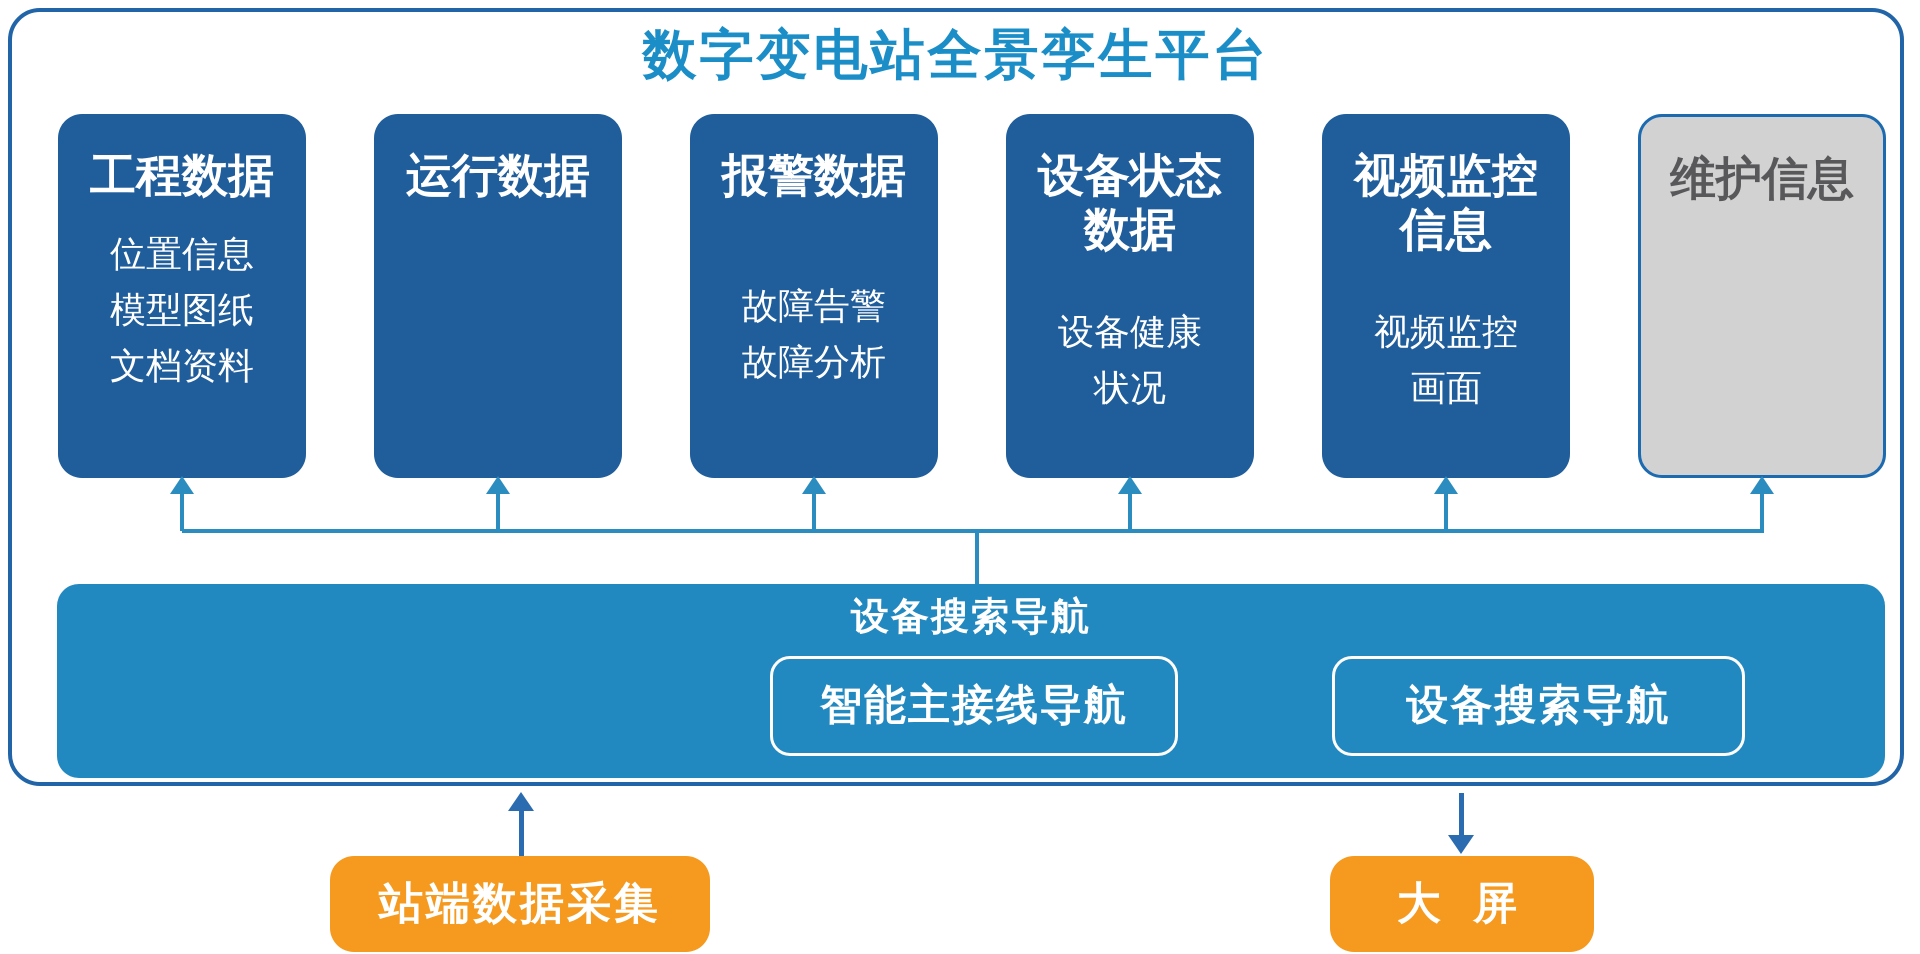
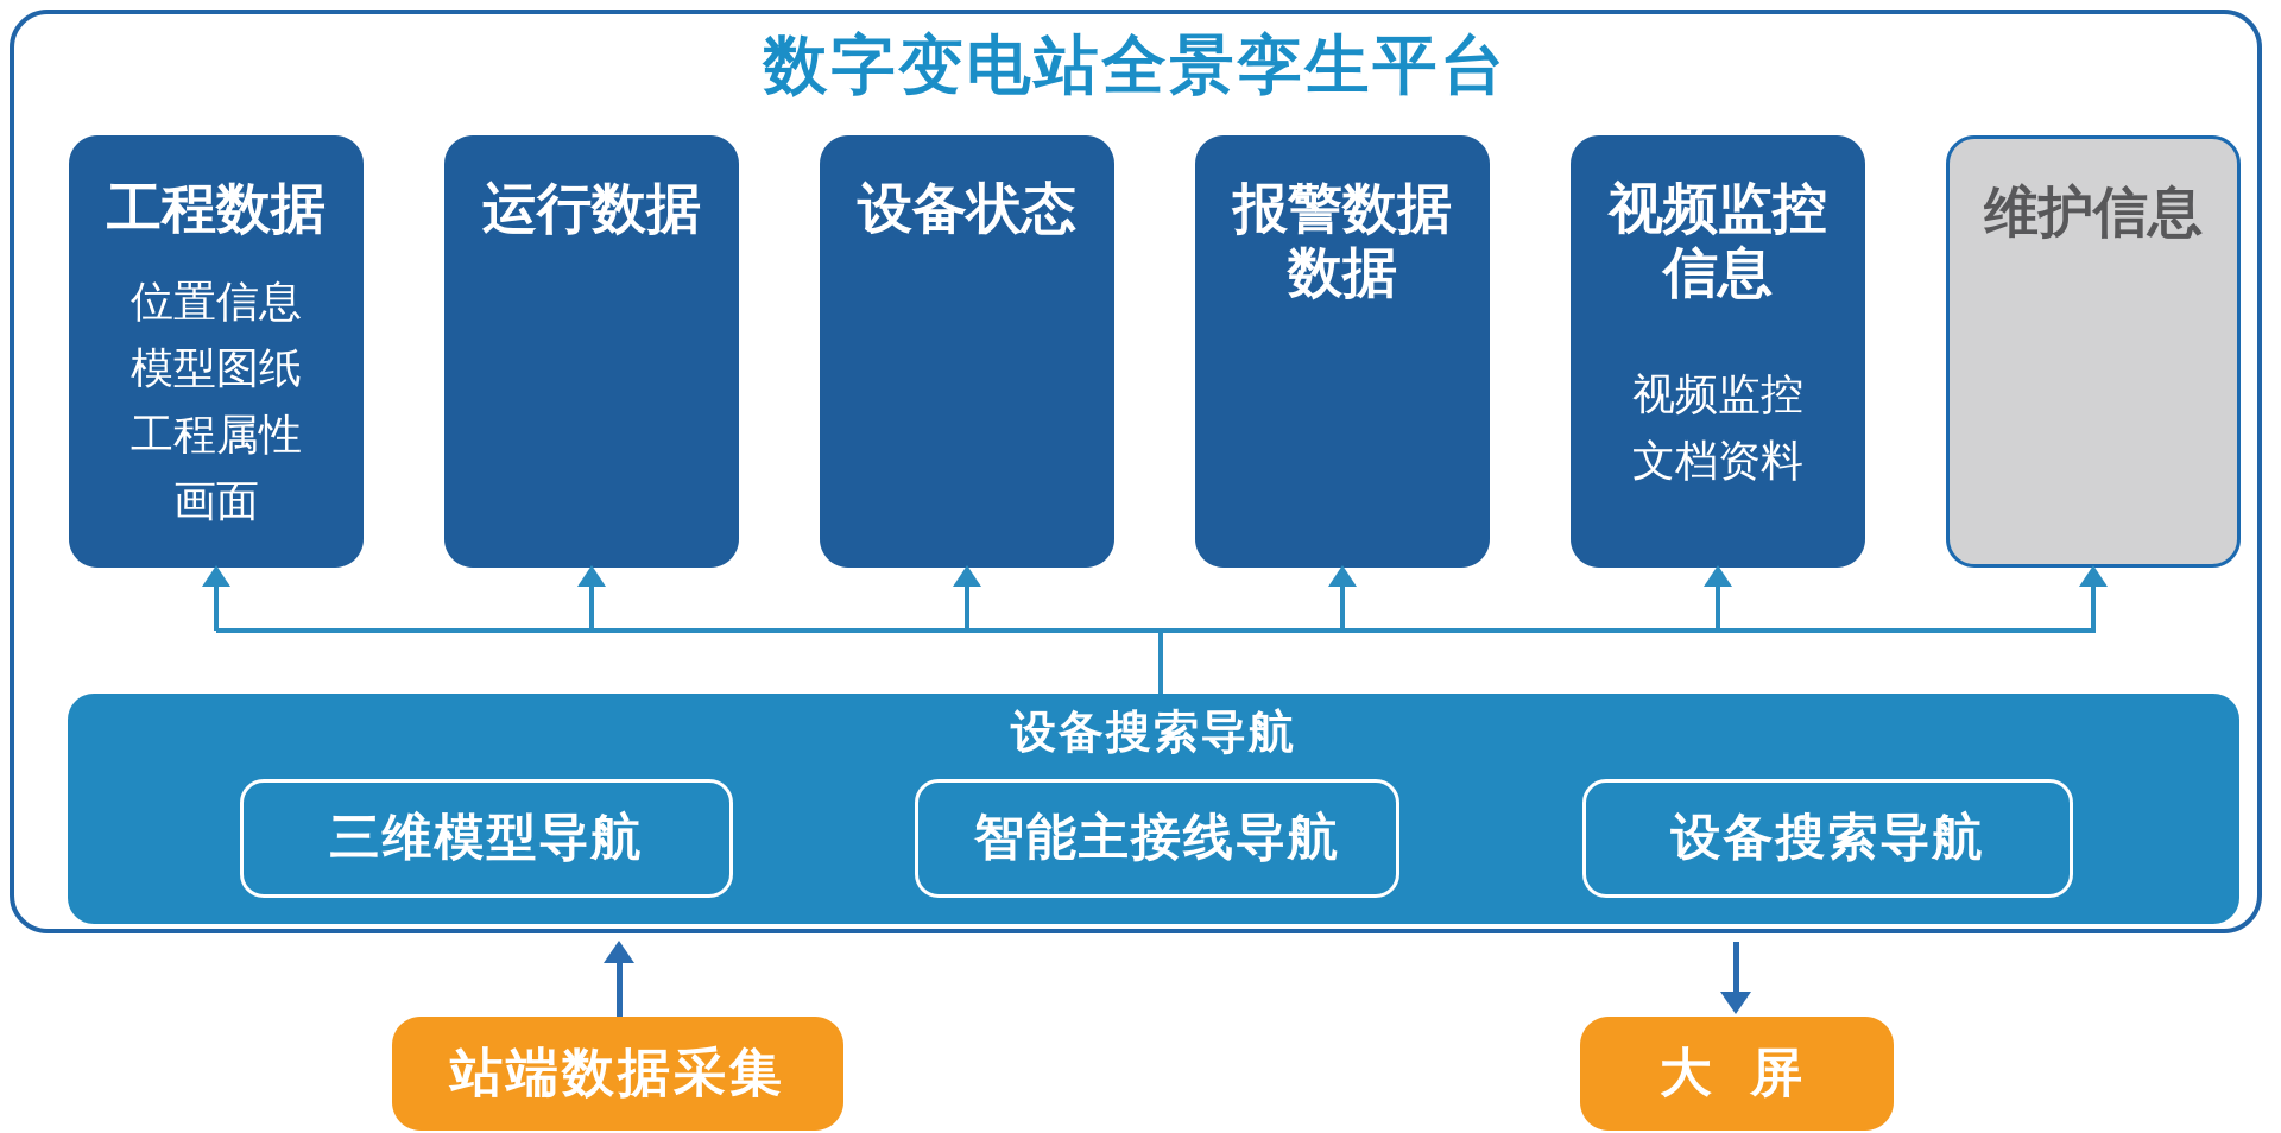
  数字变电站全景孪生平台
  工程数据
  位置信息
  模型图纸
+ 工程属性
- 文档资料
+ 画面
  运行数据
- 报警数据
+ 设备状态
- 故障告警
- 故障分析
- 设备状态
+ 报警数据
  数据
- 设备健康
- 状况
  视频监控
  信息
  视频监控
- 画面
+ 文档资料
  维护信息
  设备搜索导航
+ 三维模型导航
  智能主接线导航
  设备搜索导航
  站端数据采集
  大 屏
